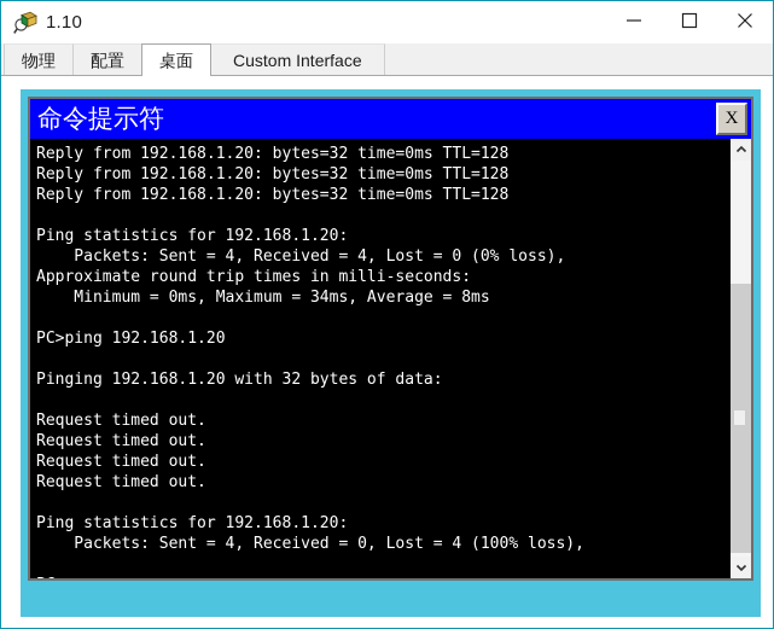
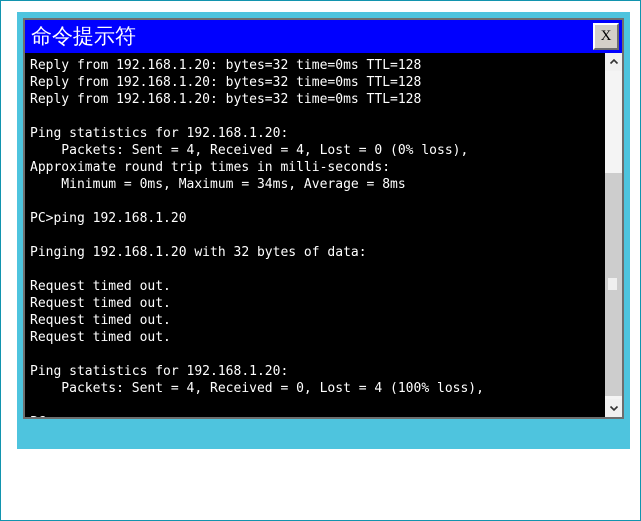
- 1.10
- 物理
- 配置
- 桌面
- Custom Interface
  命令提示符
  X
  Reply from 192.168.1.20: bytes=32 time=0ms TTL=128
  Reply from 192.168.1.20: bytes=32 time=0ms TTL=128
  Reply from 192.168.1.20: bytes=32 time=0ms TTL=128
  Ping statistics for 192.168.1.20:
  Packets: Sent = 4, Received = 4, Lost = 0 (0% loss),
  Approximate round trip times in milli-seconds:
  Minimum = 0ms, Maximum = 34ms, Average = 8ms
  PC>ping 192.168.1.20
  Pinging 192.168.1.20 with 32 bytes of data:
  Request timed out.
  Request timed out.
  Request timed out.
  Request timed out.
  Ping statistics for 192.168.1.20:
  Packets: Sent = 4, Received = 0, Lost = 4 (100% loss),
